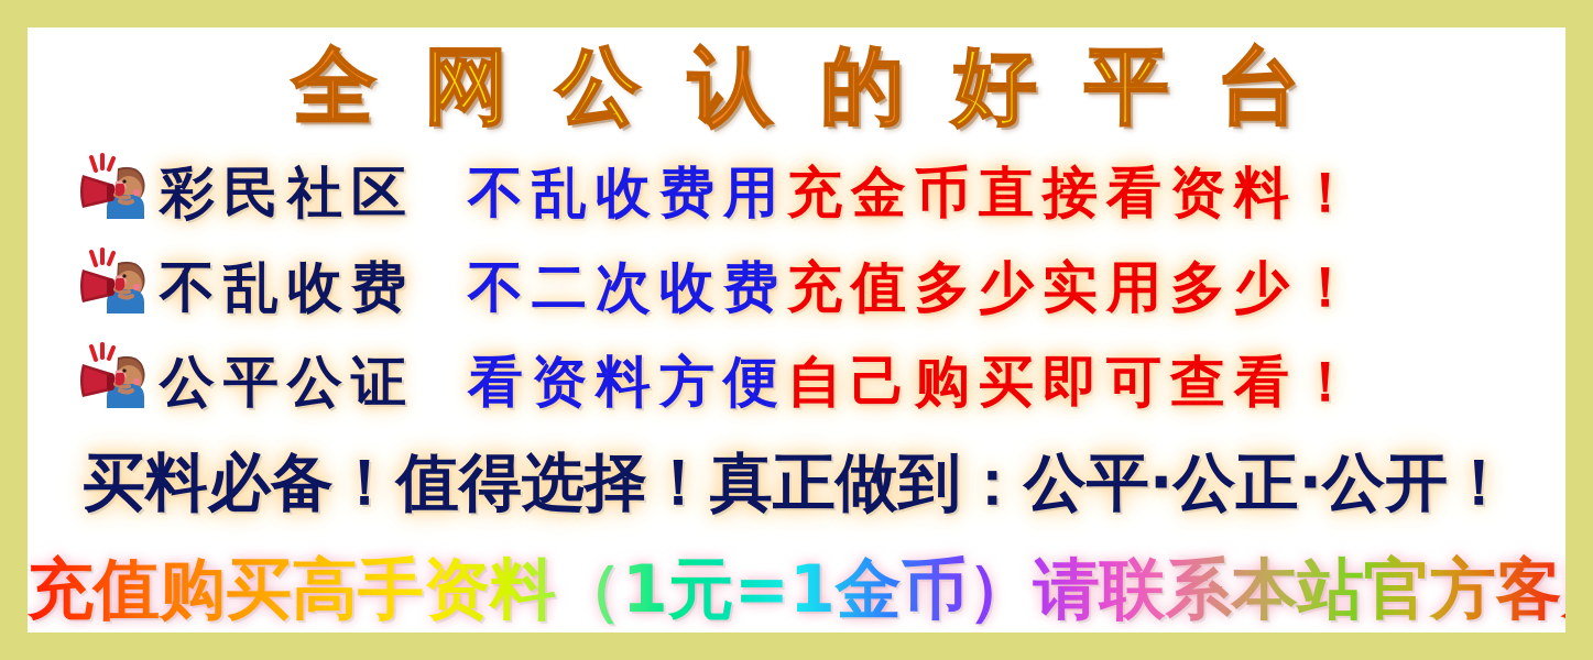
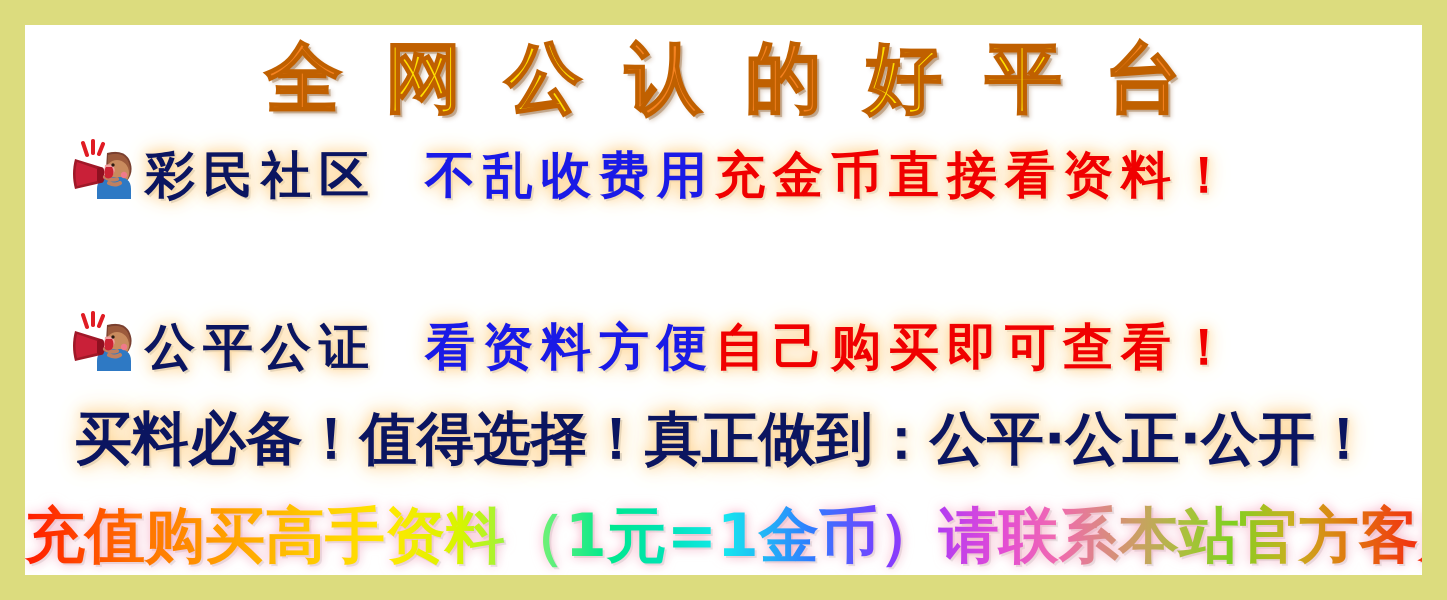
  全 网 公 认 的 好 平 台
  彩民社区 不乱收费用充金币直接看资料！
- 不乱收费 不二次收费充值多少实用多少！
  公平公证 看资料方便自己购买即可查看！
  买料必备！值得选择！真正做到：公平·公正·公开！
  充值购买高手资料（1元=1金币）请联系本站官方客
